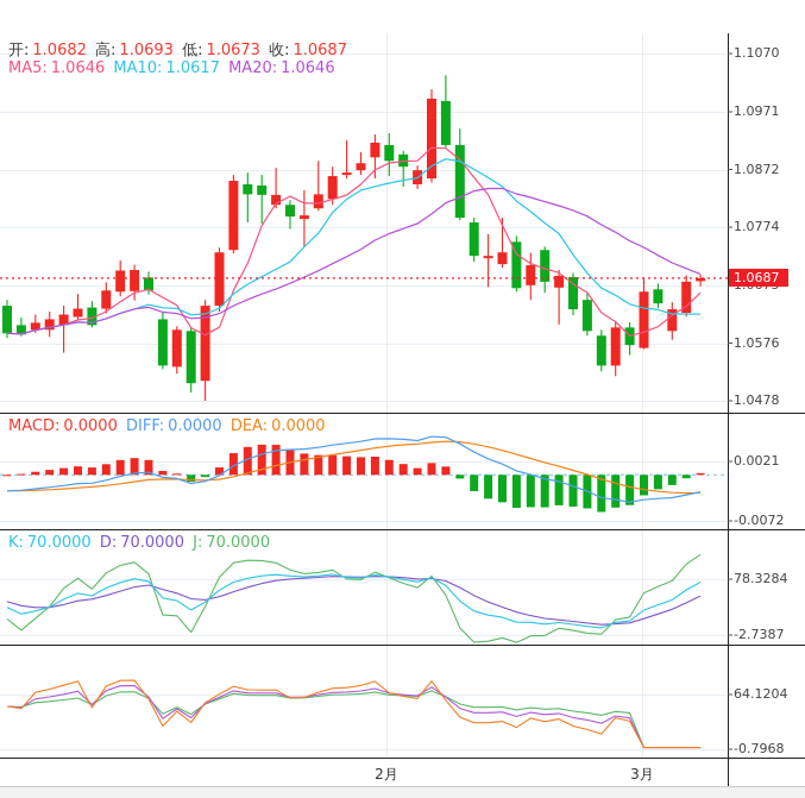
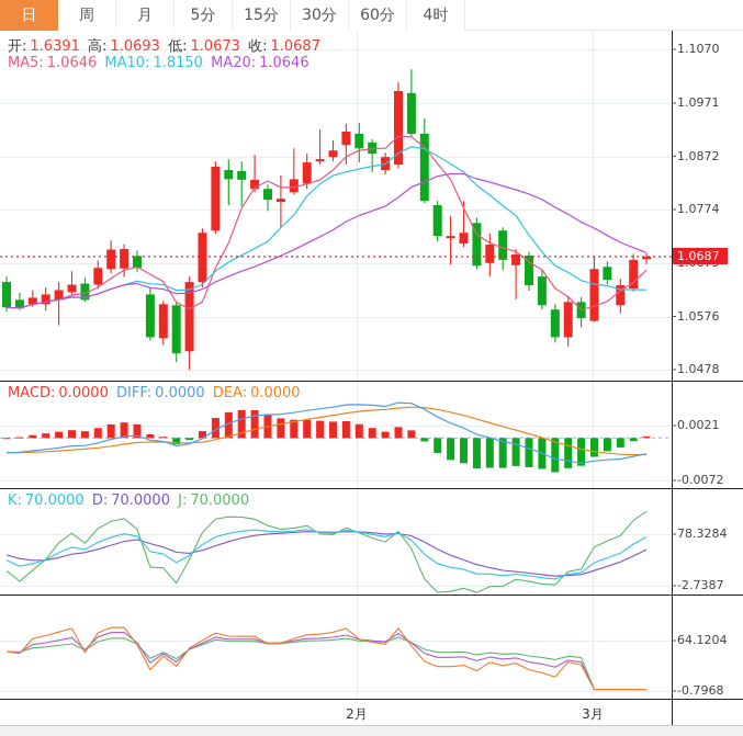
+ 日
+ 周
+ 月
+ 5分
+ 15分
+ 30分
+ 60分
+ 4时
- 开: 1.0682 高: 1.0693 低: 1.0673 收: 1.0687
+ 开: 1.6391 高: 1.0693 低: 1.0673 收: 1.0687
- MA5: 1.0646 MA10: 1.0617 MA20: 1.0646
+ MA5: 1.0646 MA10: 1.8150 MA20: 1.0646
  MACD: 0.0000 DIFF: 0.0000 DEA: 0.0000
  K: 70.0000 D: 70.0000 J: 70.0000
  1.1070
  1.0971
  1.0872
  1.0774
  1.0576
  1.0478
  0.0021
  -0.0072
  78.3284
  -2.7387
  64.1204
  -0.7968
  1.0687
  2月
  3月
